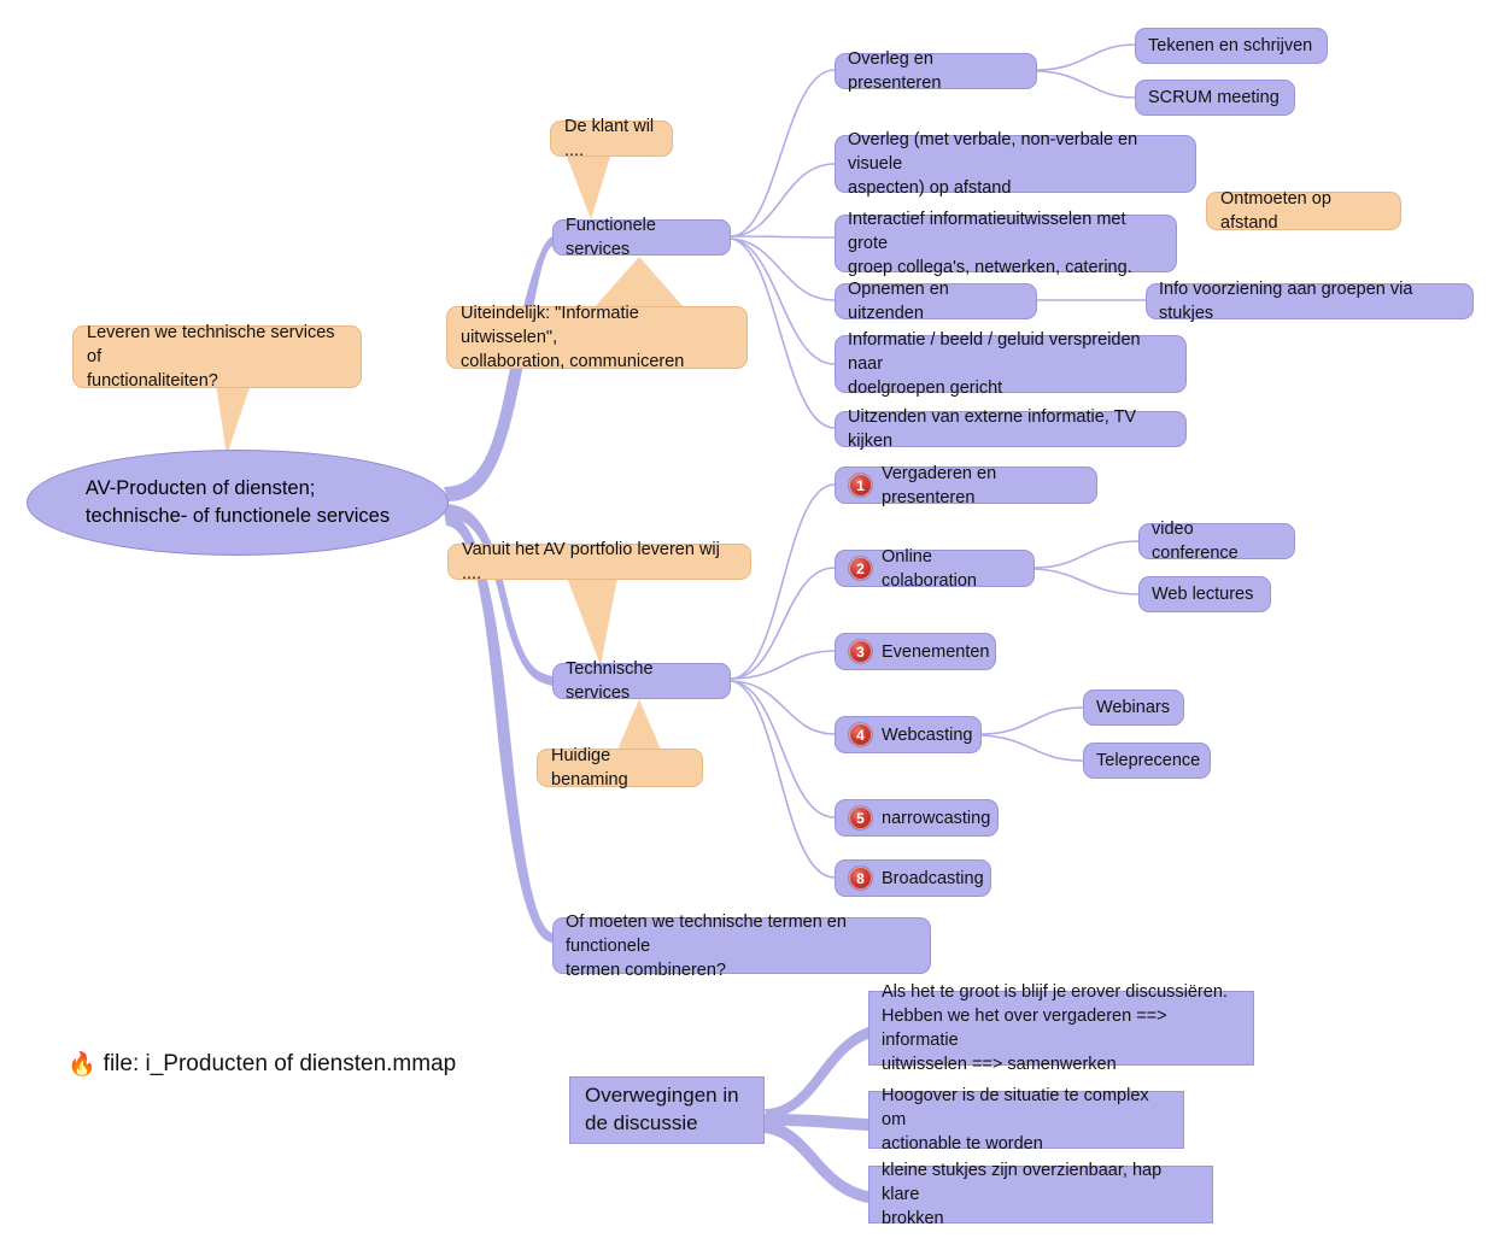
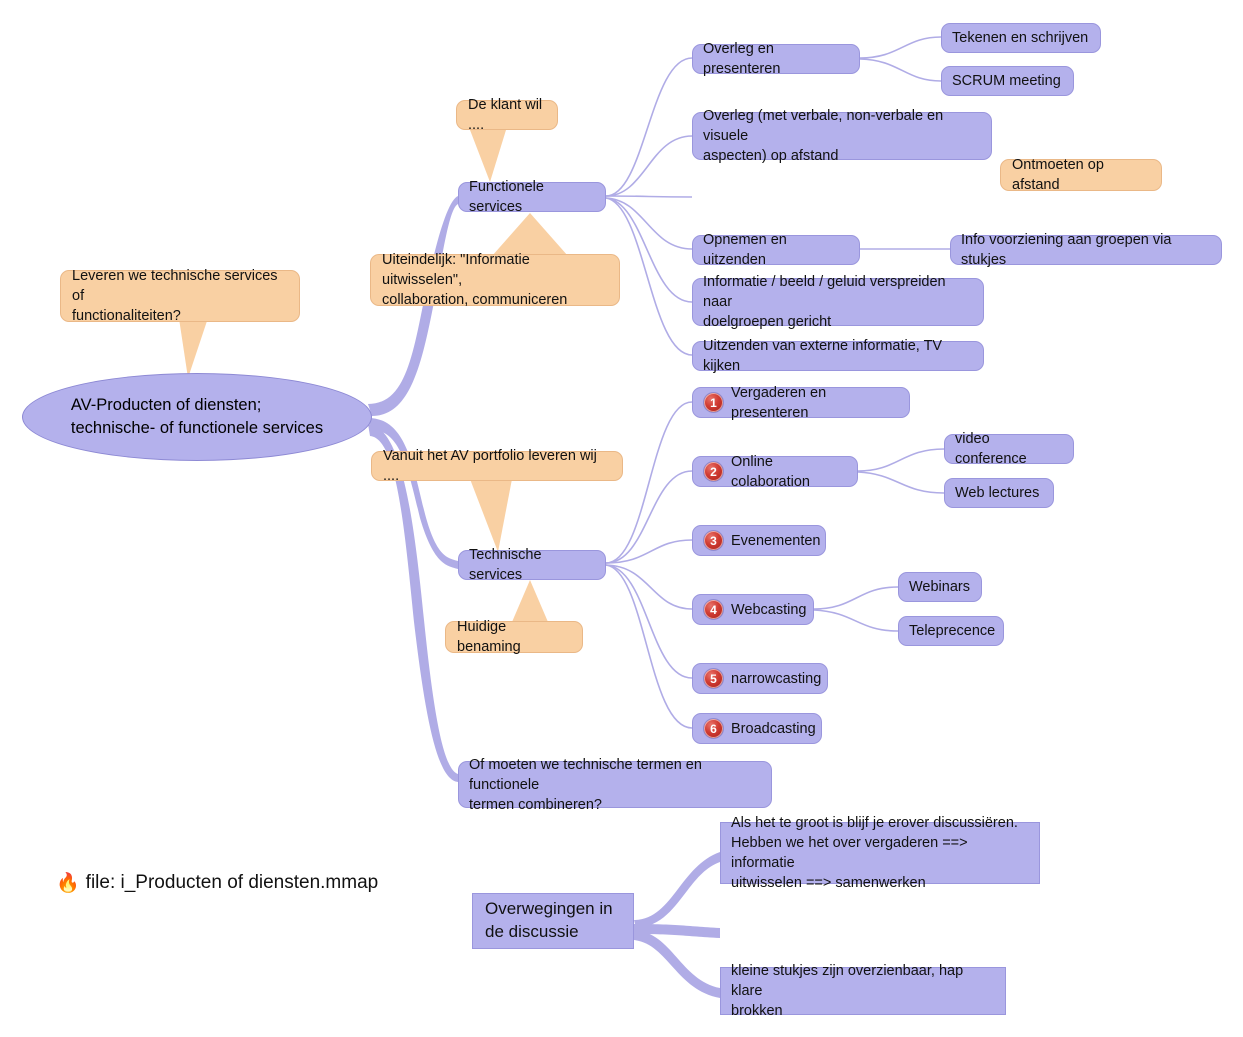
  AV-Producten of diensten;
  technische- of functionele services
  Leveren we technische services of
  functionaliteiten?
  De klant wil ....
  Uiteindelijk: "Informatie uitwisselen",
  collaboration, communiceren
  Vanuit het AV portfolio leveren wij ....
  Huidige benaming
  Ontmoeten op afstand
  Functionele services
  Overleg en presenteren
  Tekenen en schrijven
  SCRUM meeting
  Overleg (met verbale, non-verbale en visuele
  aspecten) op afstand
- Interactief informatieuitwisselen met grote
- groep collega's, netwerken, catering.
  Opnemen en uitzenden
  Info voorziening aan groepen via stukjes
  Informatie / beeld / geluid verspreiden naar
  doelgroepen gericht
  Uitzenden van externe informatie, TV kijken
  Technische services
  1
  Vergaderen en presenteren
  2
  Online colaboration
  video conference
  Web lectures
  3
  Evenementen
  4
  Webcasting
  Webinars
  Teleprecence
  5
  narrowcasting
- 8
+ 6
  Broadcasting
  Of moeten we technische termen en functionele
  termen combineren?
  Overwegingen in
  de discussie
  Als het te groot is blijf je erover discussiëren.
  Hebben we het over vergaderen ==> informatie
  uitwisselen ==> samenwerken
- Hoogover is de situatie te complex om
- actionable te worden
  kleine stukjes zijn overzienbaar, hap klare
  brokken
  🔥
  file: i_Producten of diensten.mmap
